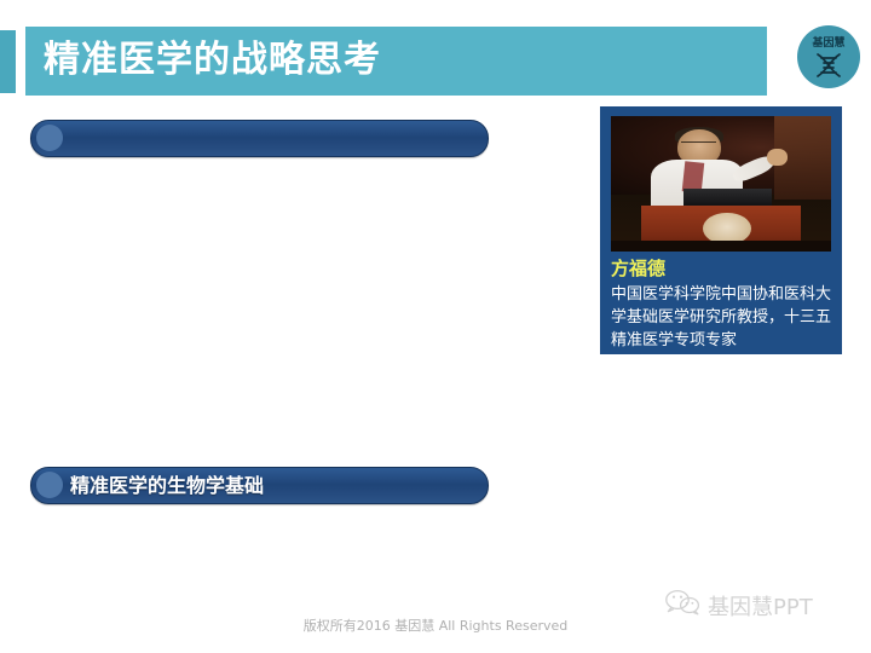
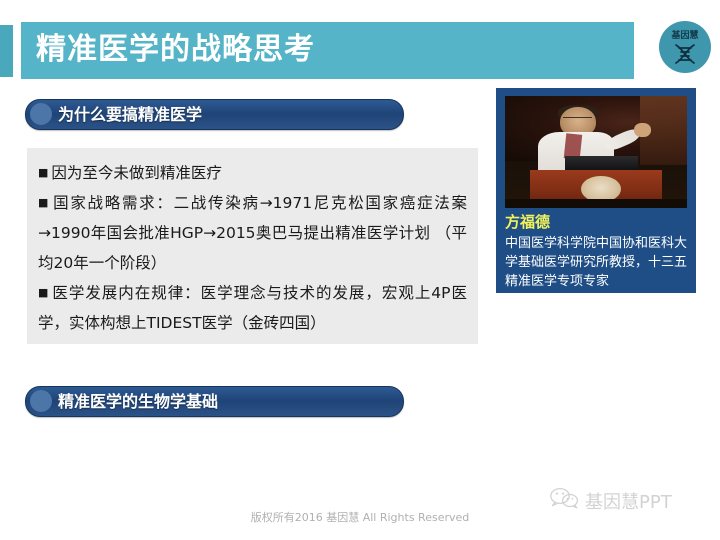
  精准医学的战略思考
  基因慧
+ 为什么要搞精准医学
+ ■ 因为至今未做到精准医疗
+ ■ 国家战略需求：二战传染病→1971尼克松国家癌症法案→1990年国会批准HGP→2015奥巴马提出精准医学计划 （平均20年一个阶段）
+ ■ 医学发展内在规律：医学理念与技术的发展，宏观上4P医学，实体构想上TIDEST医学（金砖四国）
  方福德
  中国医学科学院中国协和医科大学基础医学研究所教授，十三五精准医学专项专家
  精准医学的生物学基础
  版权所有2016 基因慧 All Rights Reserved
  基因慧PPT
